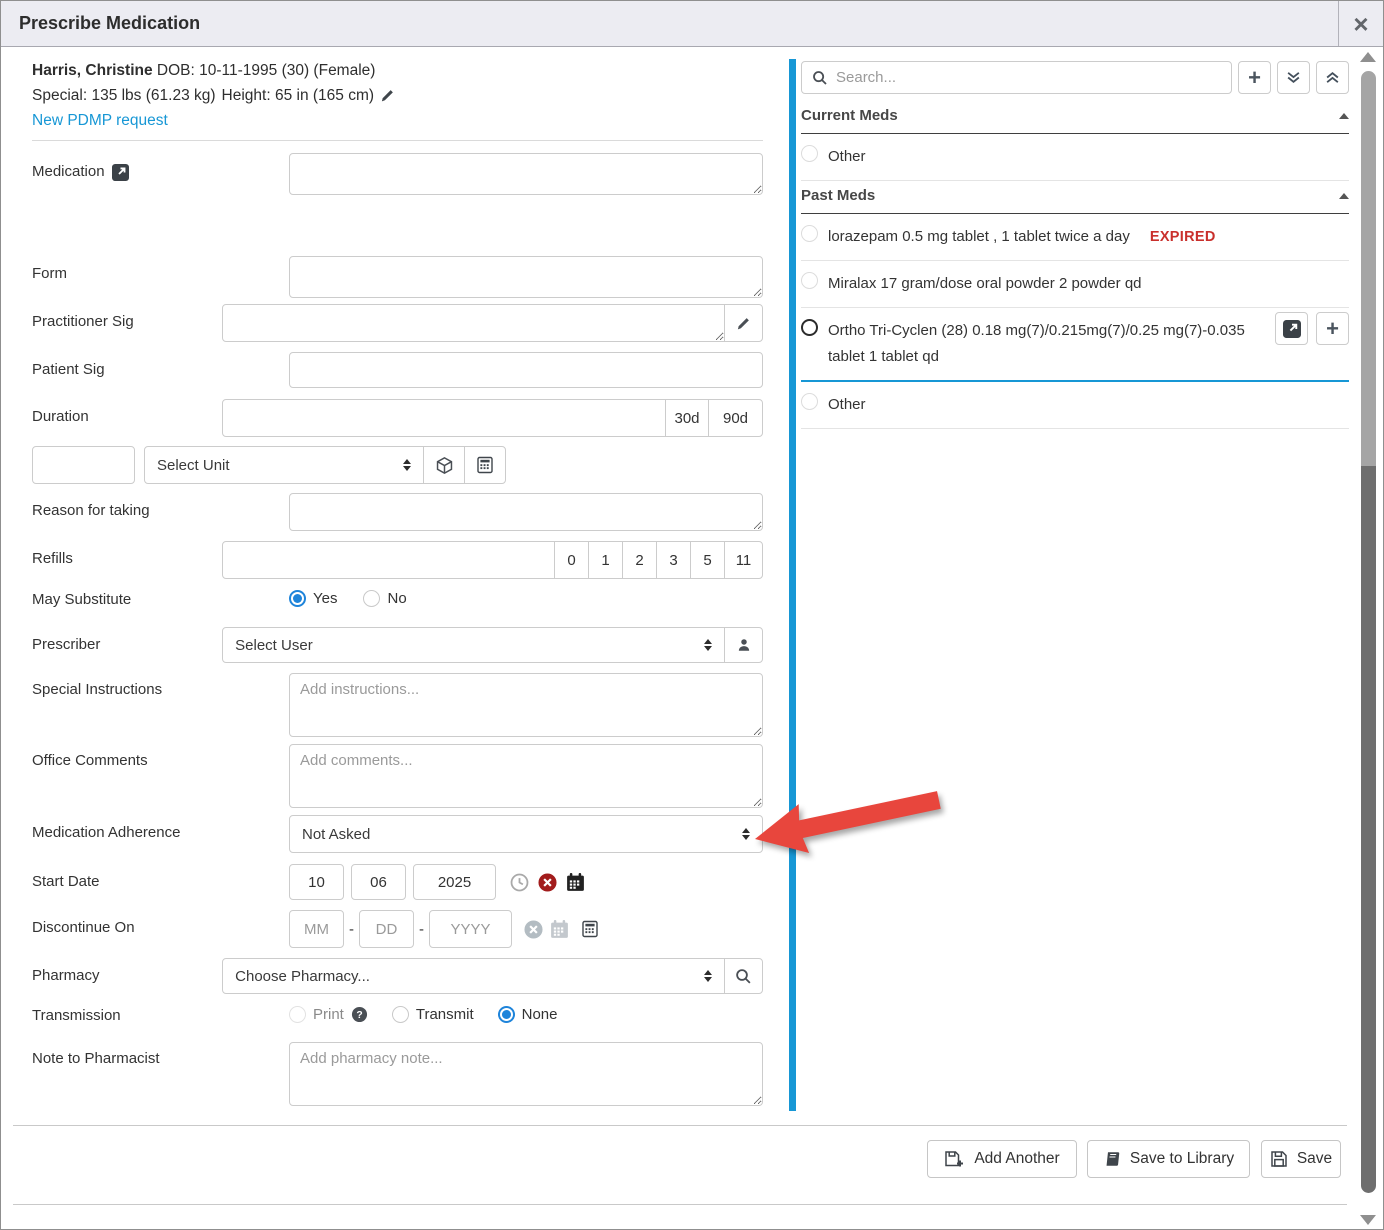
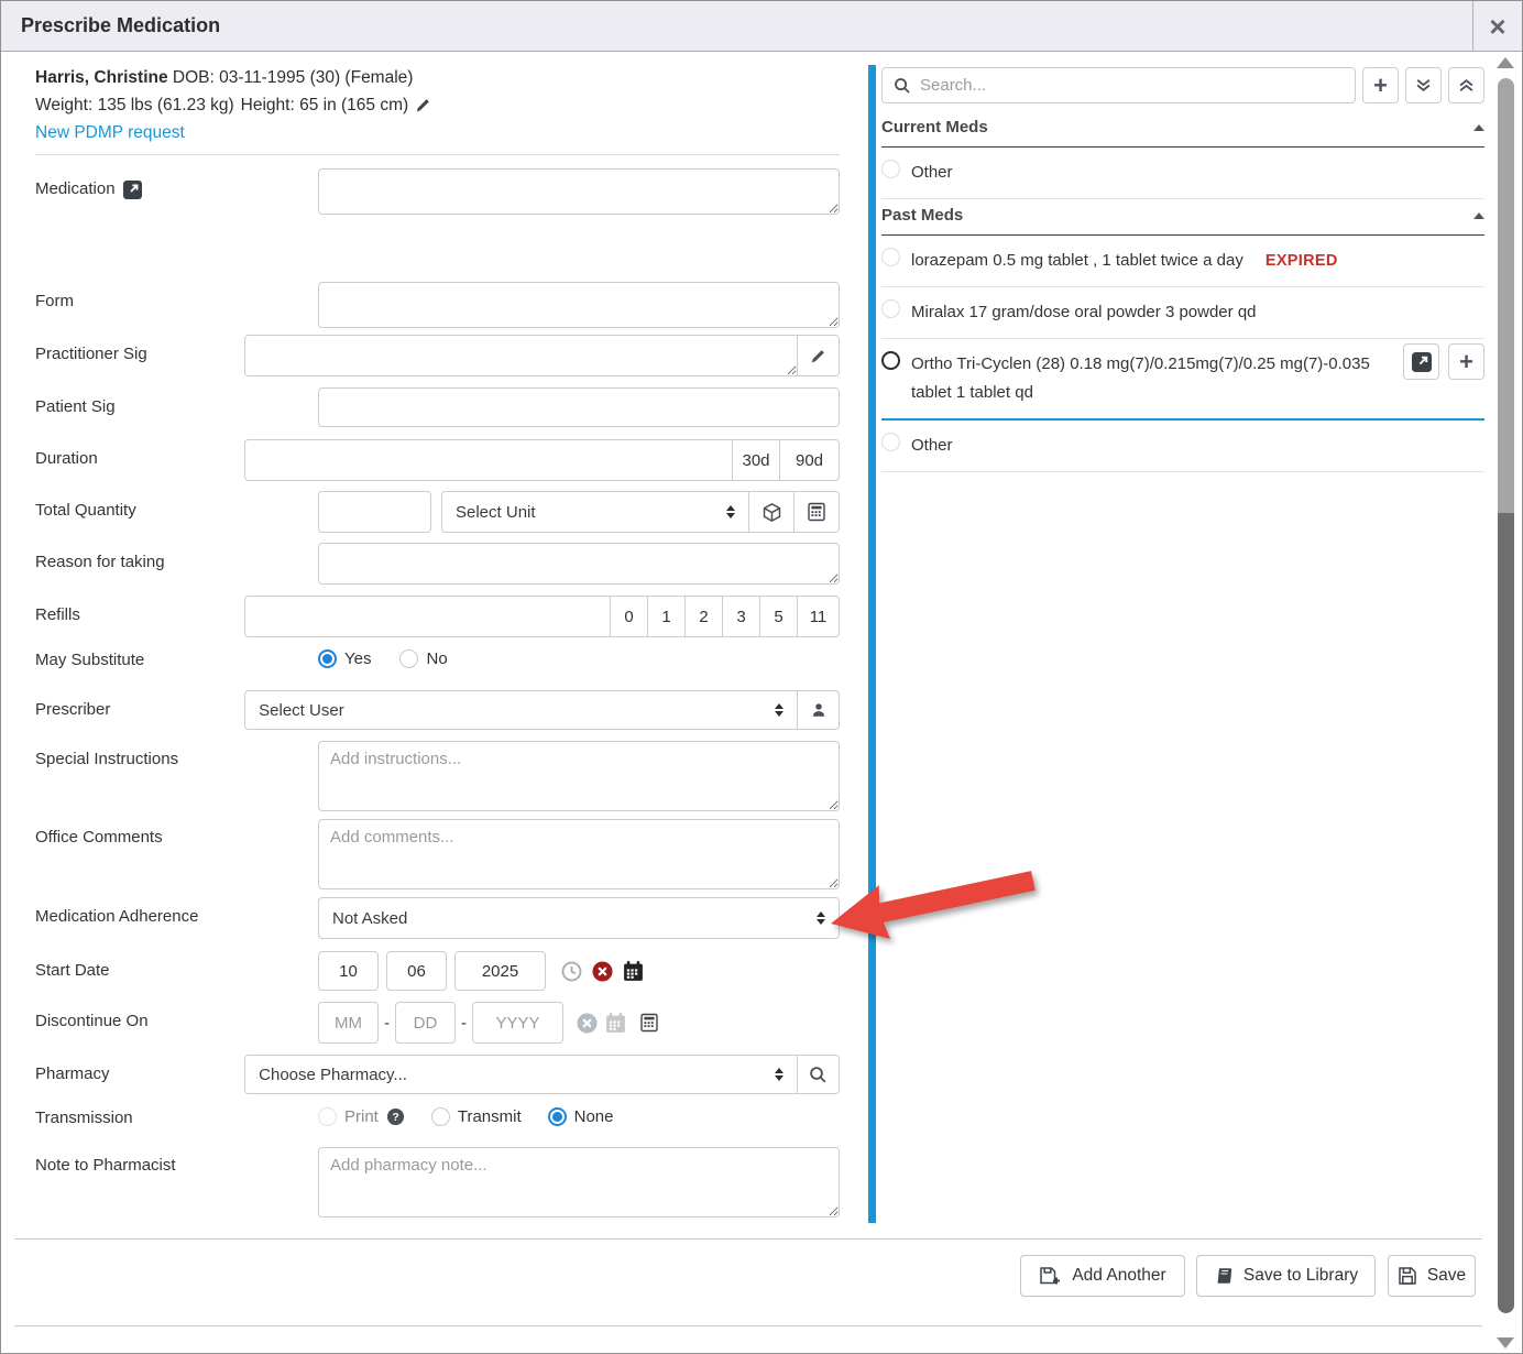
  Prescribe Medication
  ×
- Harris, Christine DOB: 10-11-1995 (30) (Female)
+ Harris, Christine DOB: 03-11-1995 (30) (Female)
- Special: 135 lbs (61.23 kg)
+ Weight: 135 lbs (61.23 kg)
  Height: 65 in (165 cm)
  New PDMP request
  Medication
  Form
  Practitioner Sig
  Patient Sig
  Duration
  30d
  90d
+ Total Quantity
  Select Unit
  Reason for taking
  Refills
  0
  1
  2
  3
  5
  11
  May Substitute
  Yes
  No
  Prescriber
  Select User
  Special Instructions
  Add instructions...
  Office Comments
  Add comments...
  Medication Adherence
  Not Asked
  Start Date
  10
  06
  2025
  Discontinue On
  MM
  -
  DD
  -
  YYYY
  Pharmacy
  Choose Pharmacy...
  Transmission
  Print
  ?
  Transmit
  None
  Note to Pharmacist
  Add pharmacy note...
  Search...
  +
  Current Meds
  Other
  Past Meds
  lorazepam 0.5 mg tablet , 1 tablet twice a day EXPIRED
- Miralax 17 gram/dose oral powder 2 powder qd
+ Miralax 17 gram/dose oral powder 3 powder qd
  Ortho Tri-Cyclen (28) 0.18 mg(7)/0.215mg(7)/0.25 mg(7)-0.035 tablet 1 tablet qd
  +
  Other
  Add Another
  Save to Library
  Save
